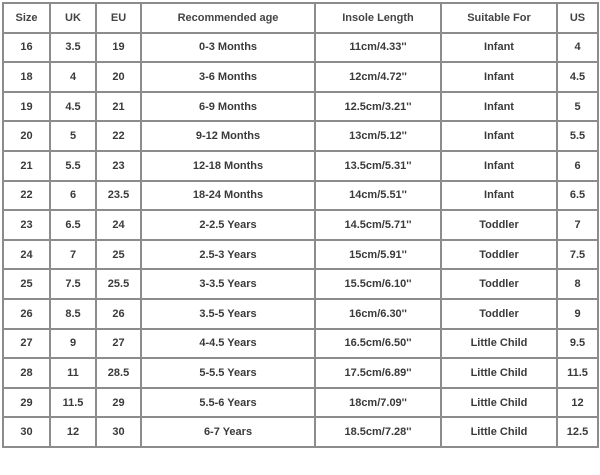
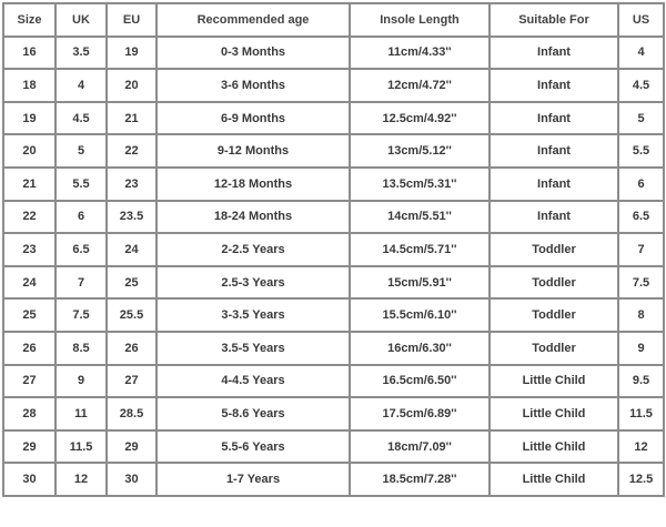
  Size	UK	EU	Recommended age	Insole Length	Suitable For	US
  16	3.5	19	0-3 Months	11cm/4.33''	Infant	4
  18	4	20	3-6 Months	12cm/4.72''	Infant	4.5
- 19	4.5	21	6-9 Months	12.5cm/3.21''	Infant	5
+ 19	4.5	21	6-9 Months	12.5cm/4.92''	Infant	5
  20	5	22	9-12 Months	13cm/5.12''	Infant	5.5
  21	5.5	23	12-18 Months	13.5cm/5.31''	Infant	6
  22	6	23.5	18-24 Months	14cm/5.51''	Infant	6.5
  23	6.5	24	2-2.5 Years	14.5cm/5.71''	Toddler	7
  24	7	25	2.5-3 Years	15cm/5.91''	Toddler	7.5
  25	7.5	25.5	3-3.5 Years	15.5cm/6.10''	Toddler	8
  26	8.5	26	3.5-5 Years	16cm/6.30''	Toddler	9
  27	9	27	4-4.5 Years	16.5cm/6.50''	Little Child	9.5
- 28	11	28.5	5-5.5 Years	17.5cm/6.89''	Little Child	11.5
+ 28	11	28.5	5-8.6 Years	17.5cm/6.89''	Little Child	11.5
  29	11.5	29	5.5-6 Years	18cm/7.09''	Little Child	12
- 30	12	30	6-7 Years	18.5cm/7.28''	Little Child	12.5
+ 30	12	30	1-7 Years	18.5cm/7.28''	Little Child	12.5
